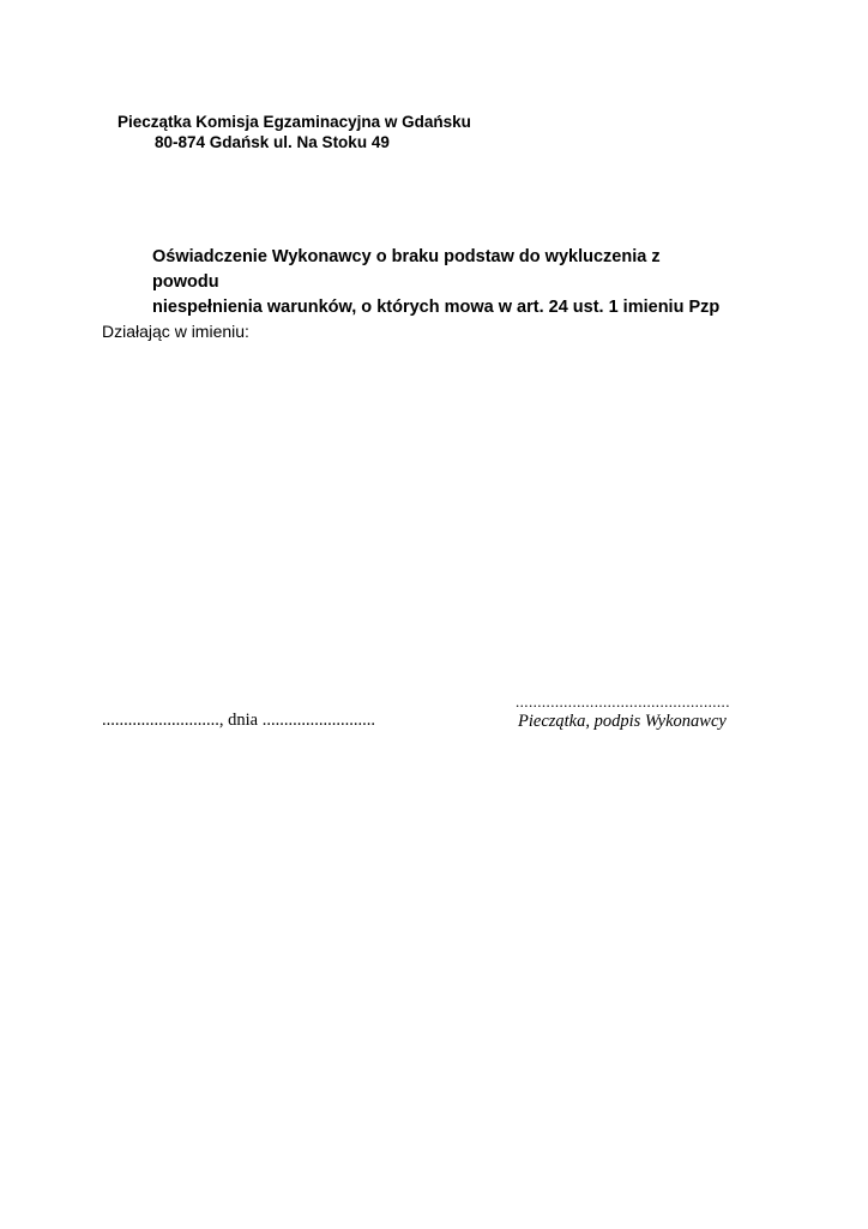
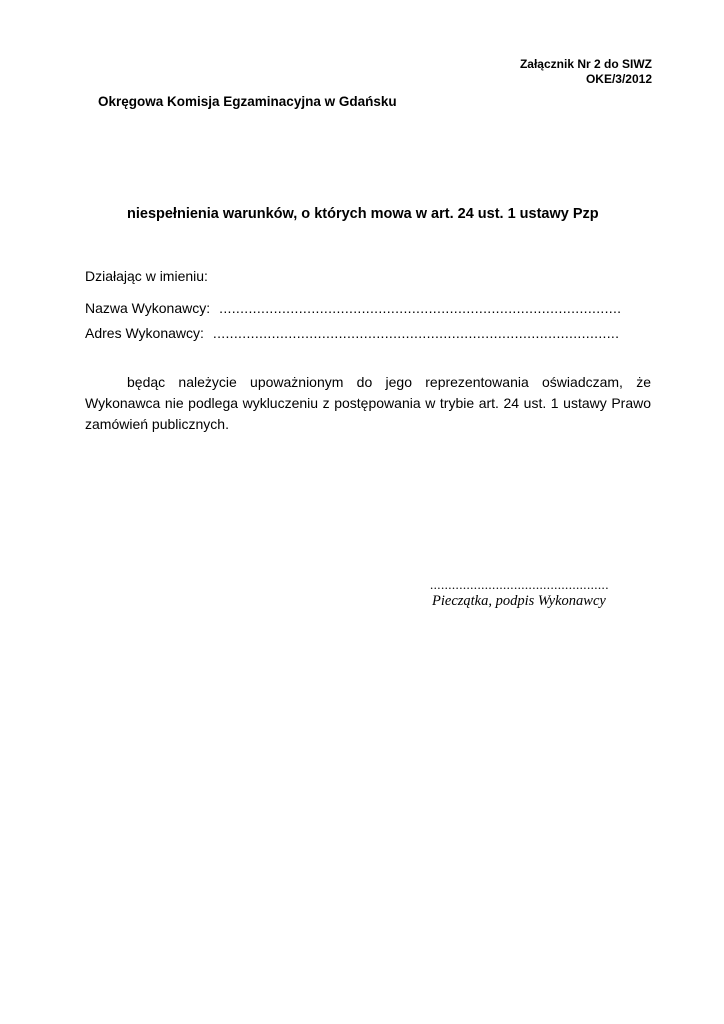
+ Załącznik Nr 2 do SIWZ
+ OKE/3/2012
- Pieczątka Komisja Egzaminacyjna w Gdańsku
+ Okręgowa Komisja Egzaminacyjna w Gdańsku
- 80-874 Gdańsk ul. Na Stoku 49
- Oświadczenie Wykonawcy o braku podstaw do wykluczenia z powodu
- niespełnienia warunków, o których mowa w art. 24 ust. 1 imieniu Pzp
+ niespełnienia warunków, o których mowa w art. 24 ust. 1 ustawy Pzp
  Działając w imieniu:
+ Nazwa Wykonawcy: ................................................................................................
+ Adres Wykonawcy: .................................................................................................
+ będąc należycie upoważnionym do jego reprezentowania oświadczam, że Wykonawca nie podlega wykluczeniu z postępowania w trybie art. 24 ust. 1 ustawy Prawo zamówień publicznych.
  .................................................
- ..........................., dnia ..........................
  Pieczątka, podpis Wykonawcy
